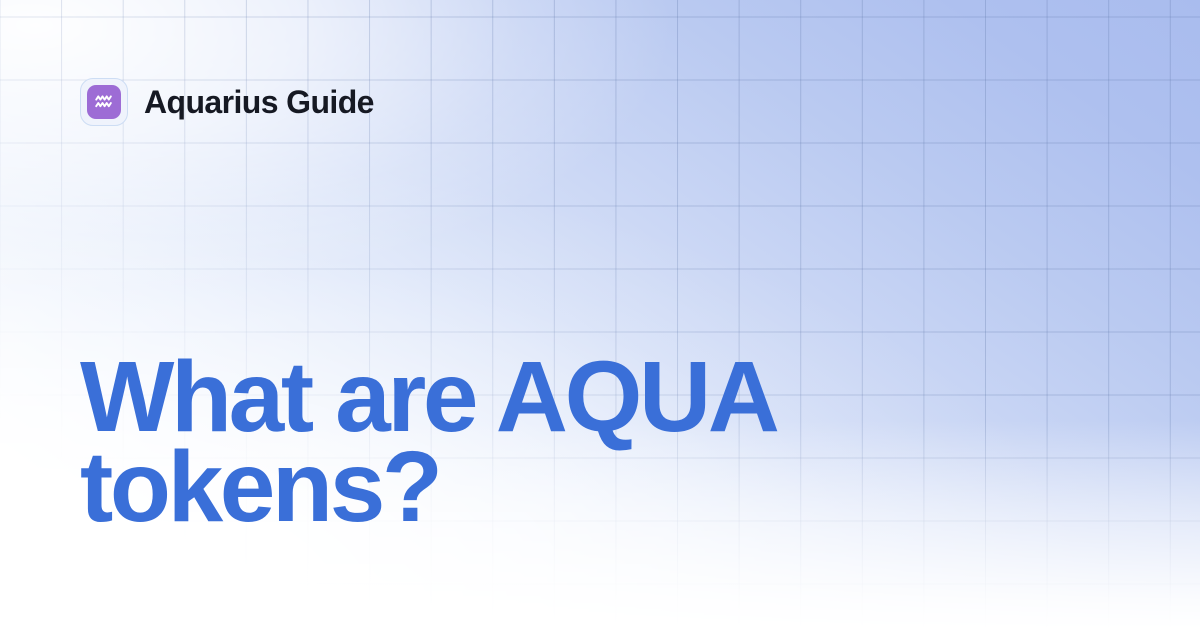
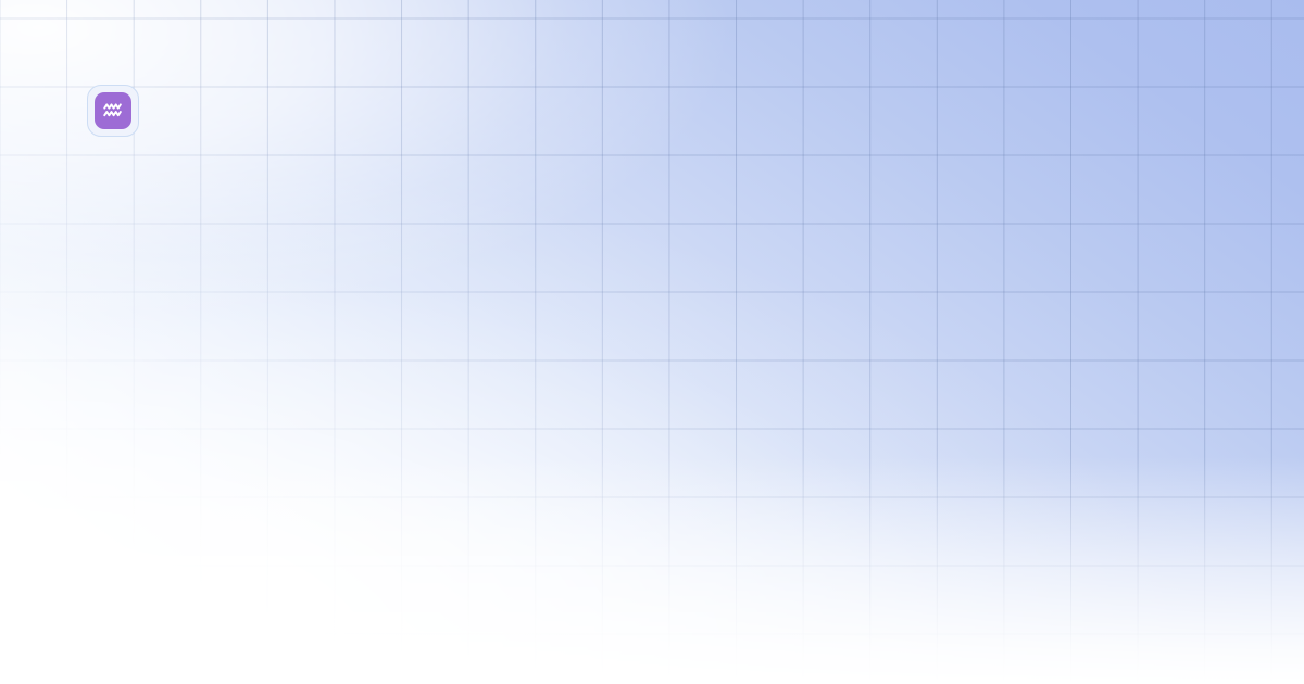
- Aquarius Guide
- What are AQUA tokens?
